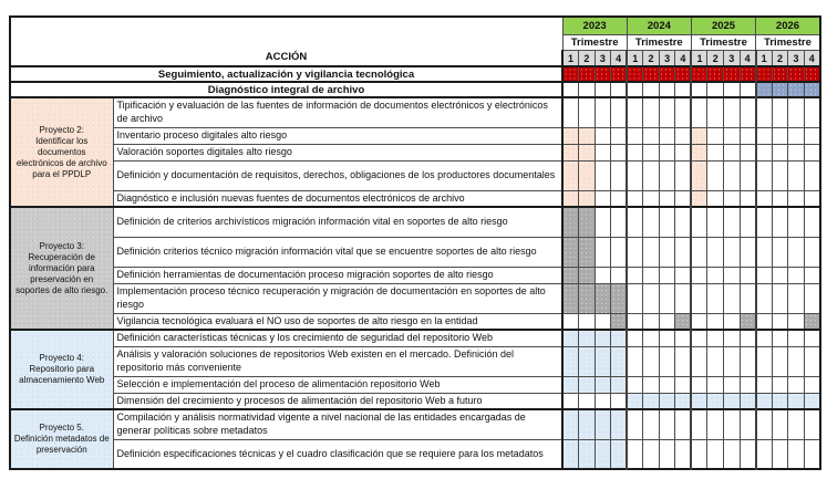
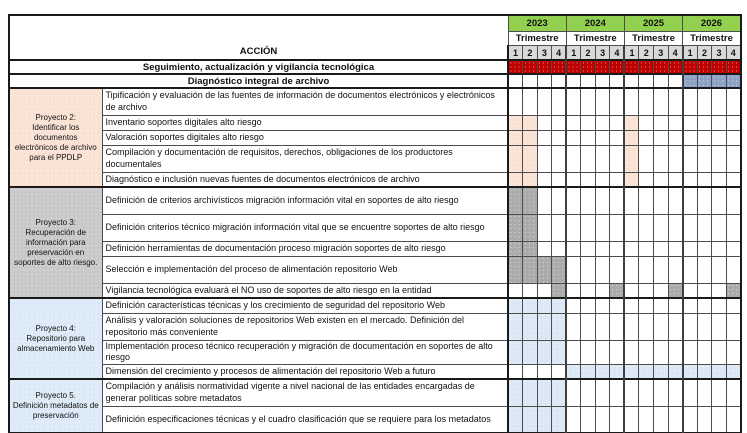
  ACCIÓN	2023	2024	2025	2026
  Trimestre	Trimestre	Trimestre	Trimestre
  1	2	3	4	1	2	3	4	1	2	3	4	1	2	3	4
  Seguimiento, actualización y vigilancia tecnológica
  Diagnóstico integral de archivo
  Proyecto 2: Identificar los documentos electrónicos de archivo para el PPDLP	Tipificación y evaluación de las fuentes de información de documentos electrónicos y electrónicos de archivo
- Inventario proceso digitales alto riesgo
+ Inventario soportes digitales alto riesgo
  Valoración soportes digitales alto riesgo
- Definición y documentación de requisitos, derechos, obligaciones de los productores documentales
+ Compilación y documentación de requisitos, derechos, obligaciones de los productores documentales
  Diagnóstico e inclusión nuevas fuentes de documentos electrónicos de archivo
  Proyecto 3: Recuperación de información para preservación en soportes de alto riesgo.	Definición de criterios archivísticos migración información vital en soportes de alto riesgo
  Definición criterios técnico migración información vital que se encuentre soportes de alto riesgo
  Definición herramientas de documentación proceso migración soportes de alto riesgo
- Implementación proceso técnico recuperación y migración de documentación en soportes de alto riesgo
+ Selección e implementación del proceso de alimentación repositorio Web
  Vigilancia tecnológica evaluará el NO uso de soportes de alto riesgo en la entidad
  Proyecto 4: Repositorio para almacenamiento Web	Definición características técnicas y los crecimiento de seguridad del repositorio Web
  Análisis y valoración soluciones de repositorios Web existen en el mercado. Definición del repositorio más conveniente
- Selección e implementación del proceso de alimentación repositorio Web
+ Implementación proceso técnico recuperación y migración de documentación en soportes de alto riesgo
  Dimensión del crecimiento y procesos de alimentación del repositorio Web a futuro
  Proyecto 5. Definición metadatos de preservación	Compilación y análisis normatividad vigente a nivel nacional de las entidades encargadas de generar políticas sobre metadatos
  Definición especificaciones técnicas y el cuadro clasificación que se requiere para los metadatos
